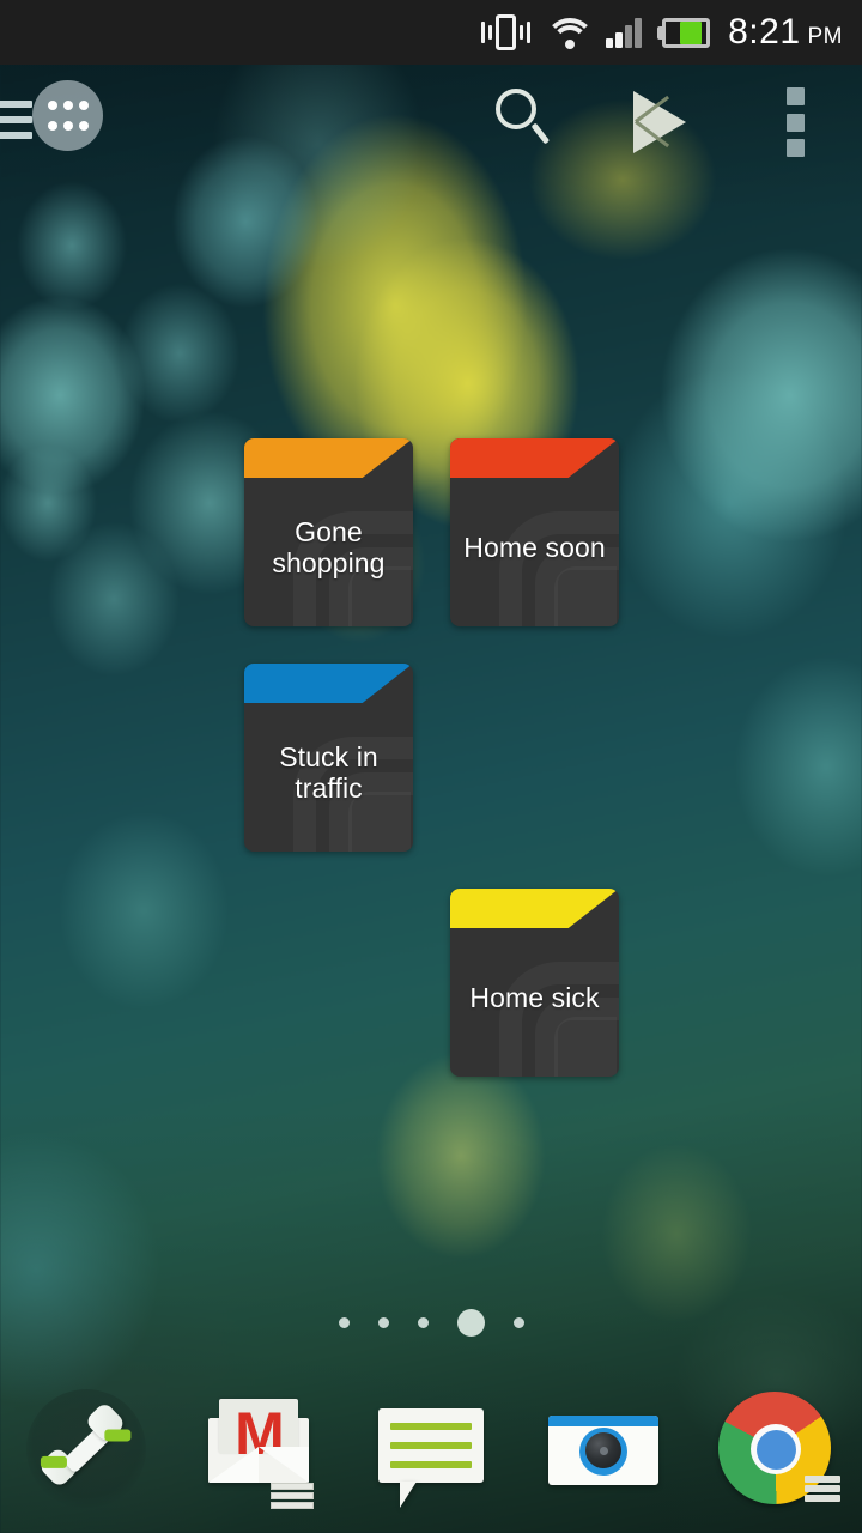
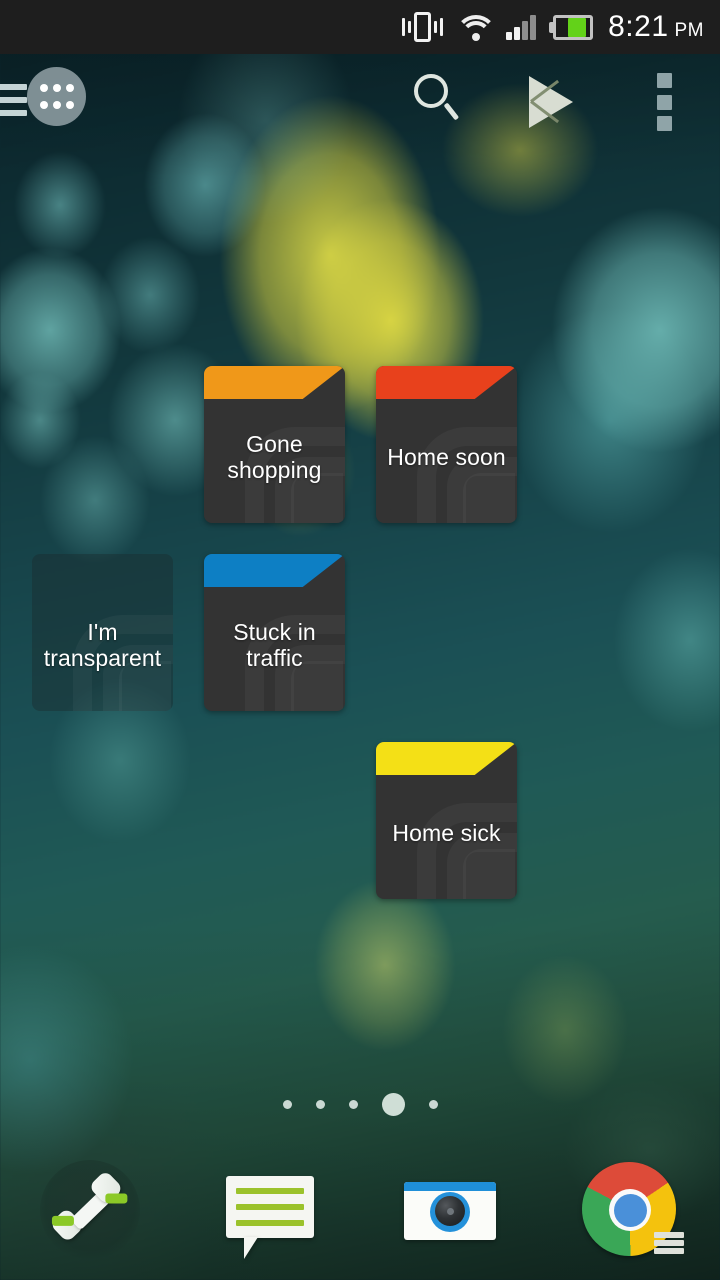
  8:21
  PM
  Gone shopping
  Home soon
+ I'm transparent
  Stuck in traffic
  Home sick
- M
